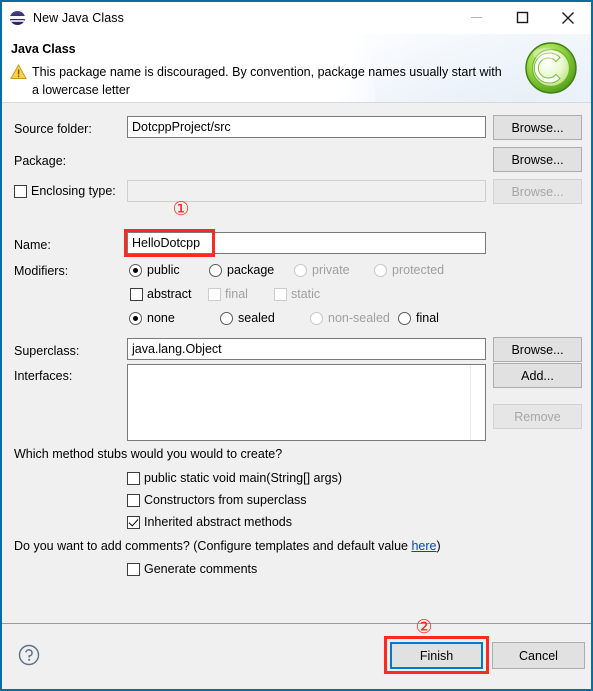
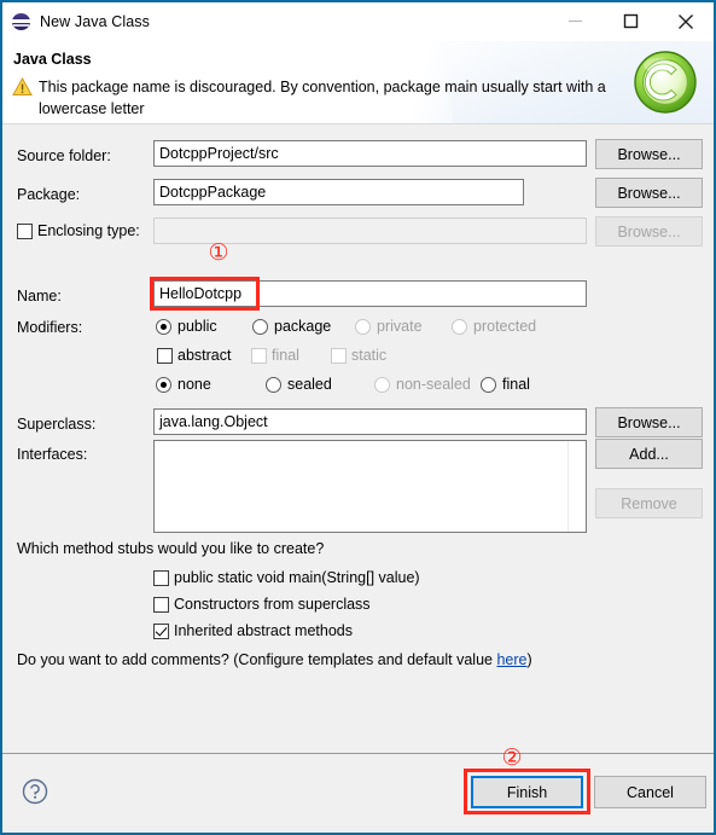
  New Java Class
  Java Class
- This package name is discouraged. By convention, package names usually start with a lowercase letter
+ This package name is discouraged. By convention, package main usually start with a lowercase letter
  Source folder:
  DotcppProject/src
  Browse...
  Package:
+ DotcppPackage
  Browse...
  Enclosing type:
  Browse...
  Name:
  HelloDotcpp
  Modifiers:
  public
  package
  private
  protected
  abstract
  final
  static
  none
  sealed
  non-sealed
  final
  Superclass:
  java.lang.Object
  Browse...
  Interfaces:
  Add...
  Remove
- Which method stubs would you would to create?
+ Which method stubs would you like to create?
- public static void main(String[] args)
+ public static void main(String[] value)
  Constructors from superclass
  Inherited abstract methods
  Do you want to add comments? (Configure templates and default value here)
- Generate comments
  Finish
  Cancel
  ①
  ②
